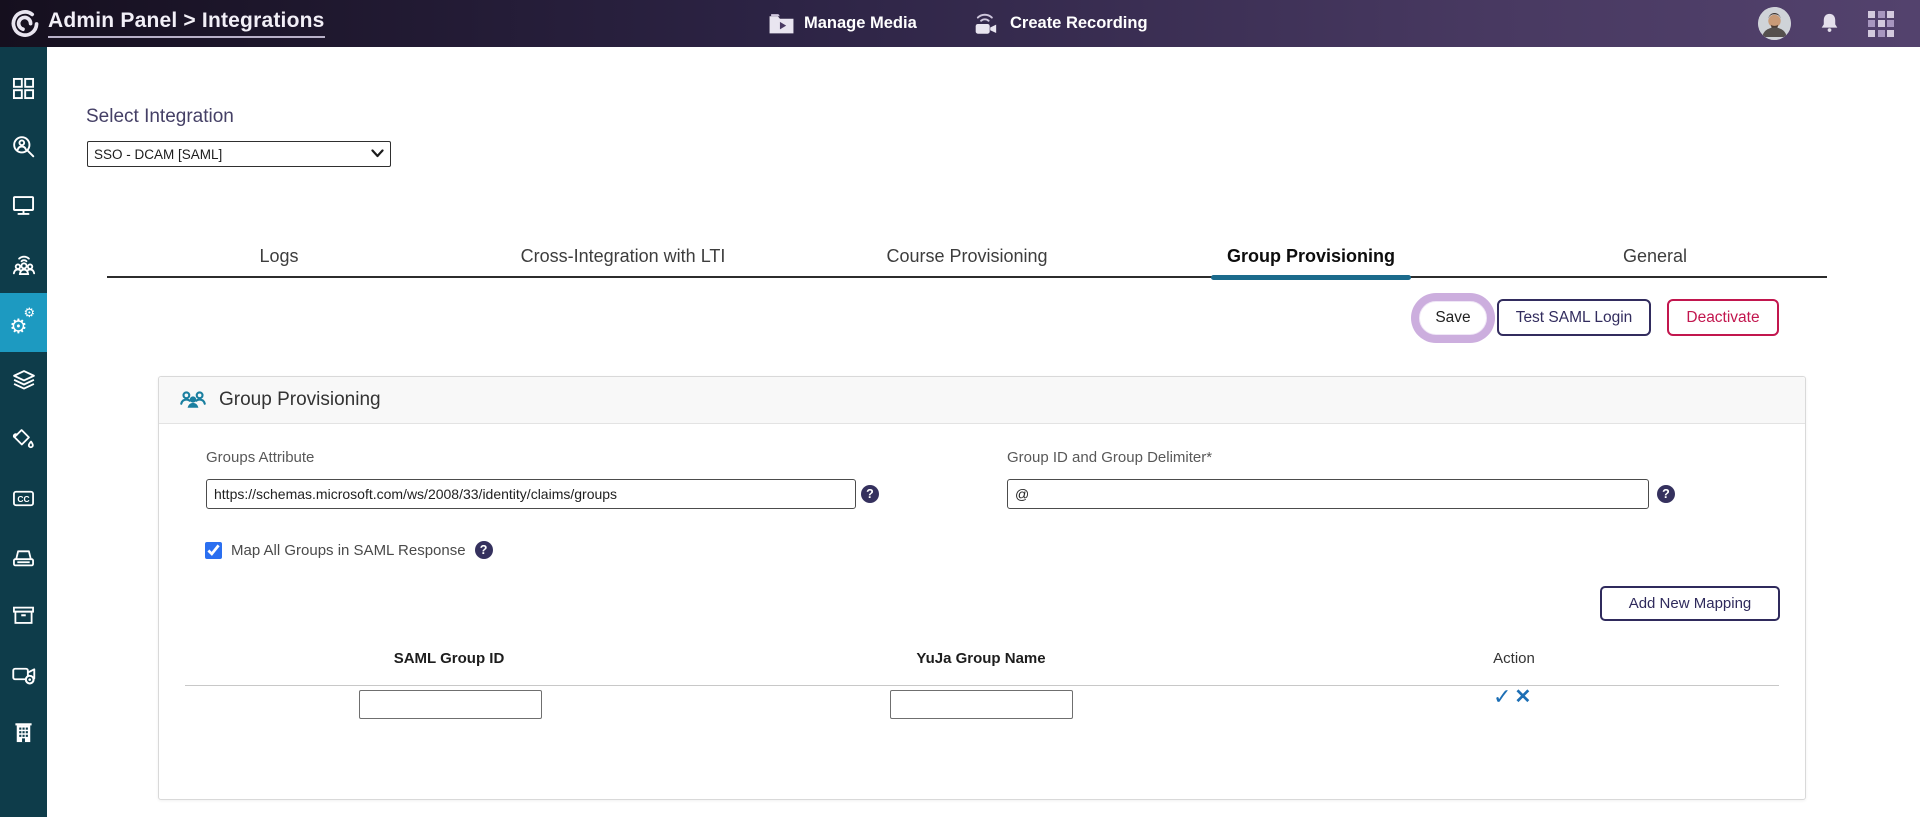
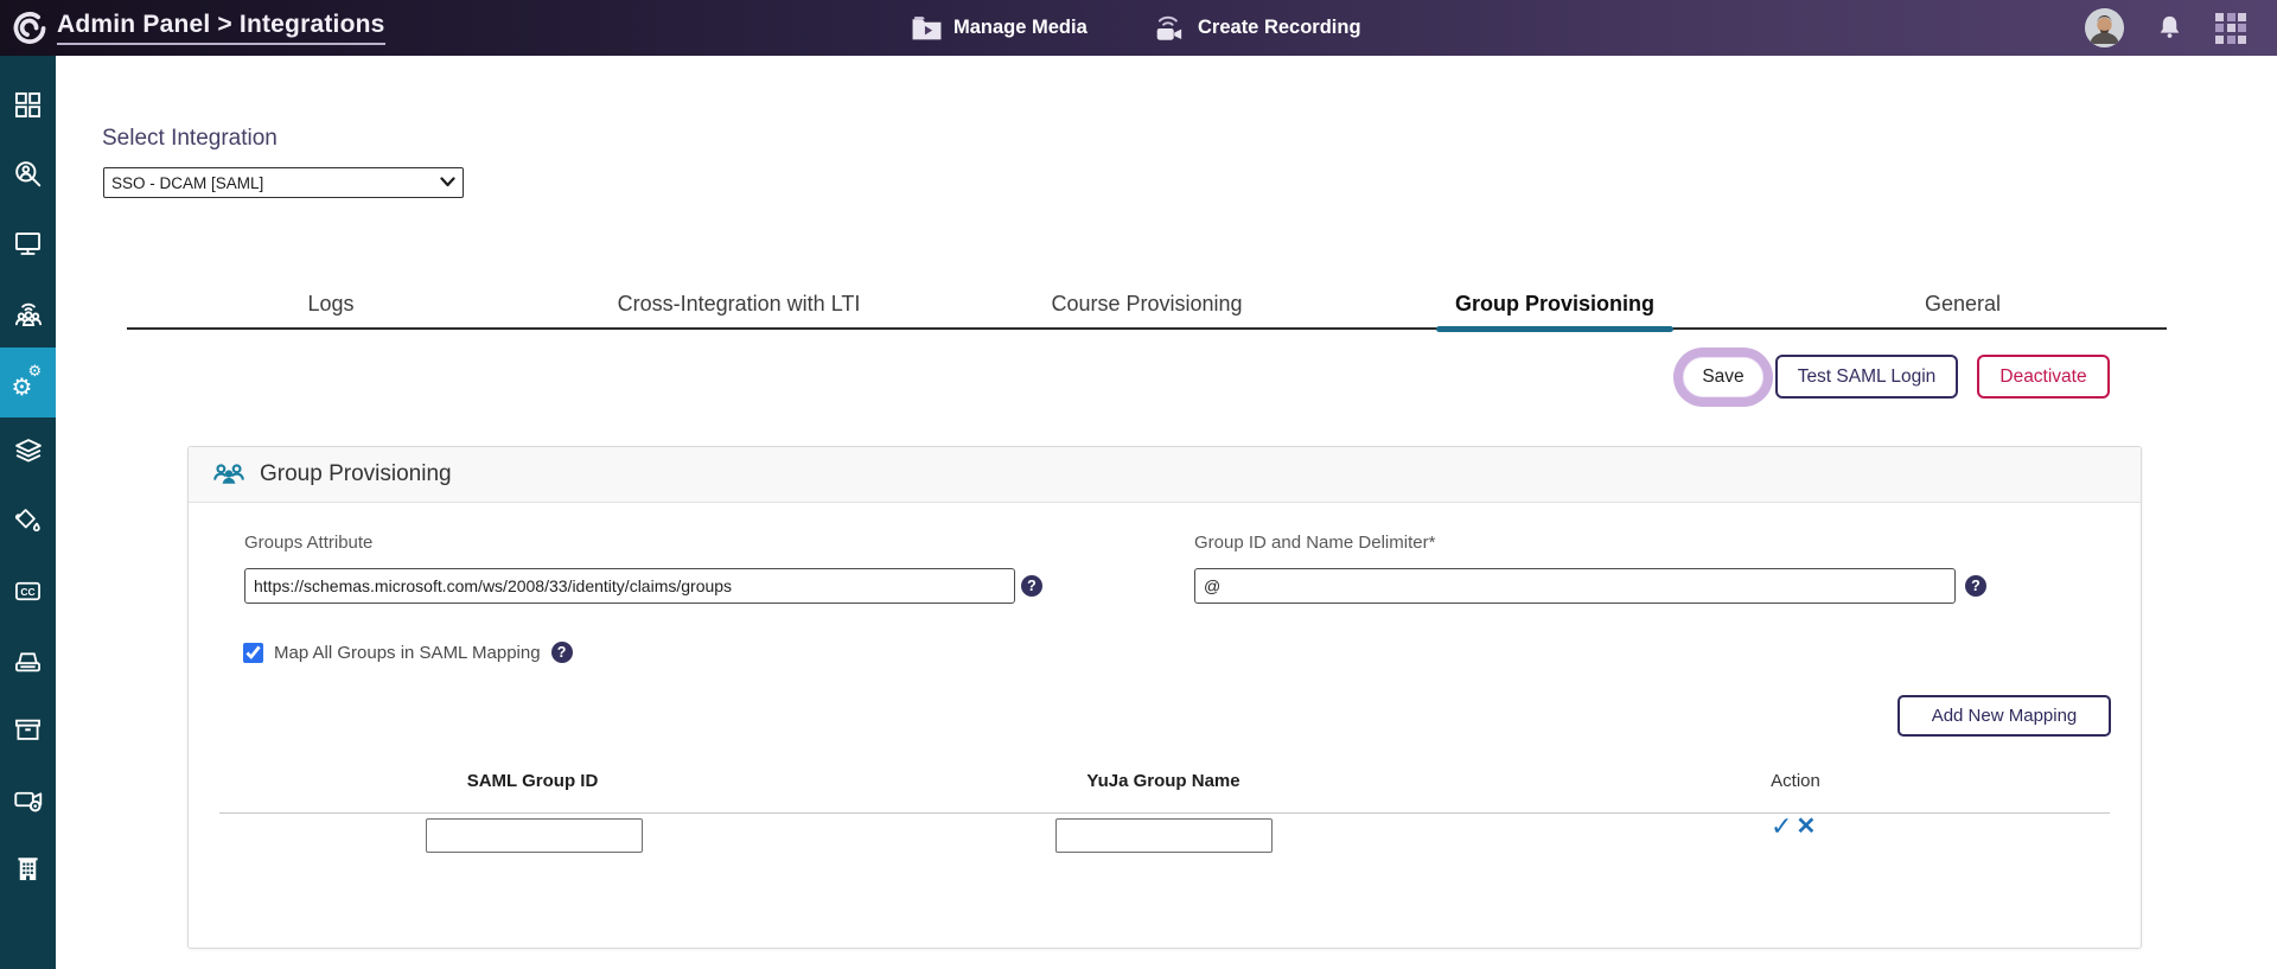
  Admin Panel > Integrations
  Manage Media
  Create Recording
  ⚙
  ⚙
  CC
  Select Integration
  SSO - DCAM [SAML]
  Logs
  Cross-Integration with LTI
  Course Provisioning
  Group Provisioning
  General
  Save
  Test SAML Login
  Deactivate
  Group Provisioning
  Groups Attribute
  https://schemas.microsoft.com/ws/2008/33/identity/claims/groups
  ?
- Group ID and Group Delimiter*
+ Group ID and Name Delimiter*
  @
  ?
- Map All Groups in SAML Response
+ Map All Groups in SAML Mapping
  ?
  Add New Mapping
  SAML Group ID
  YuJa Group Name
  Action
  ✓
  ✕
